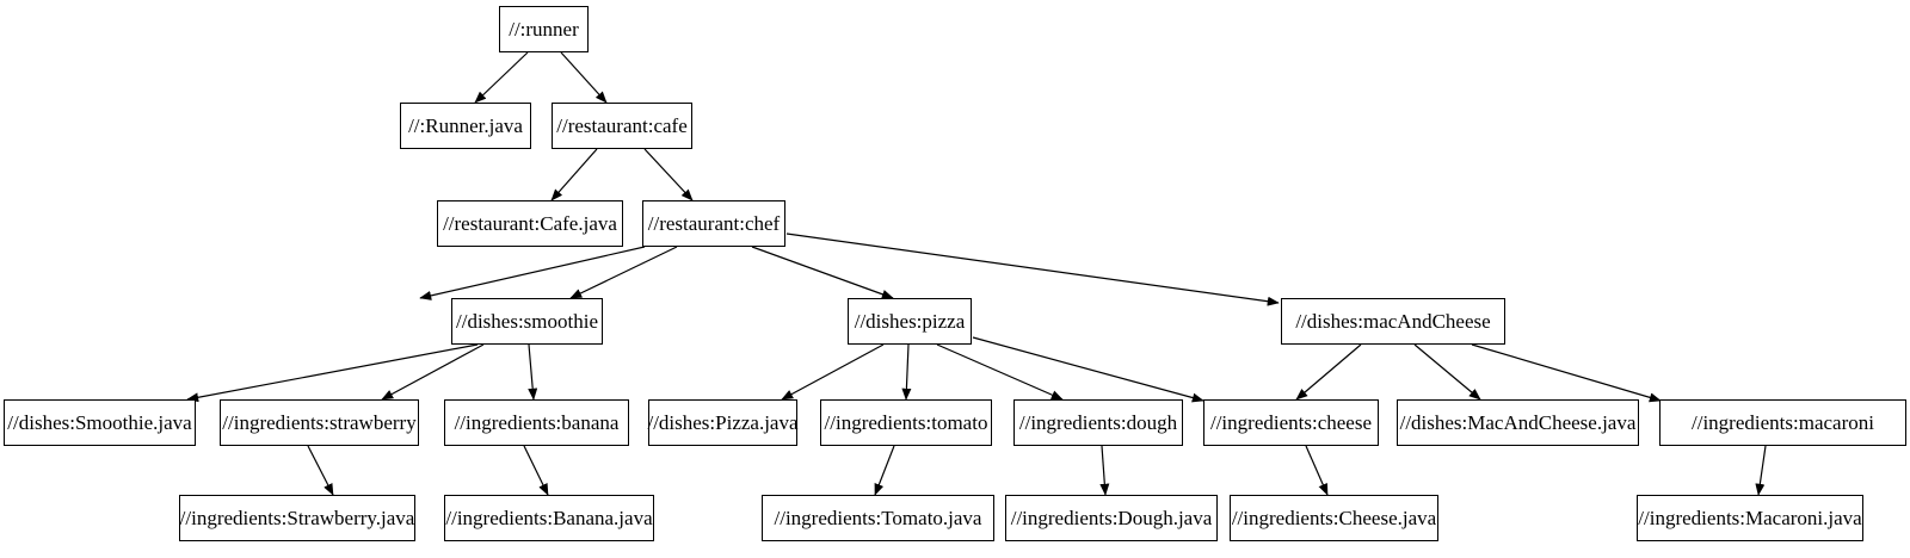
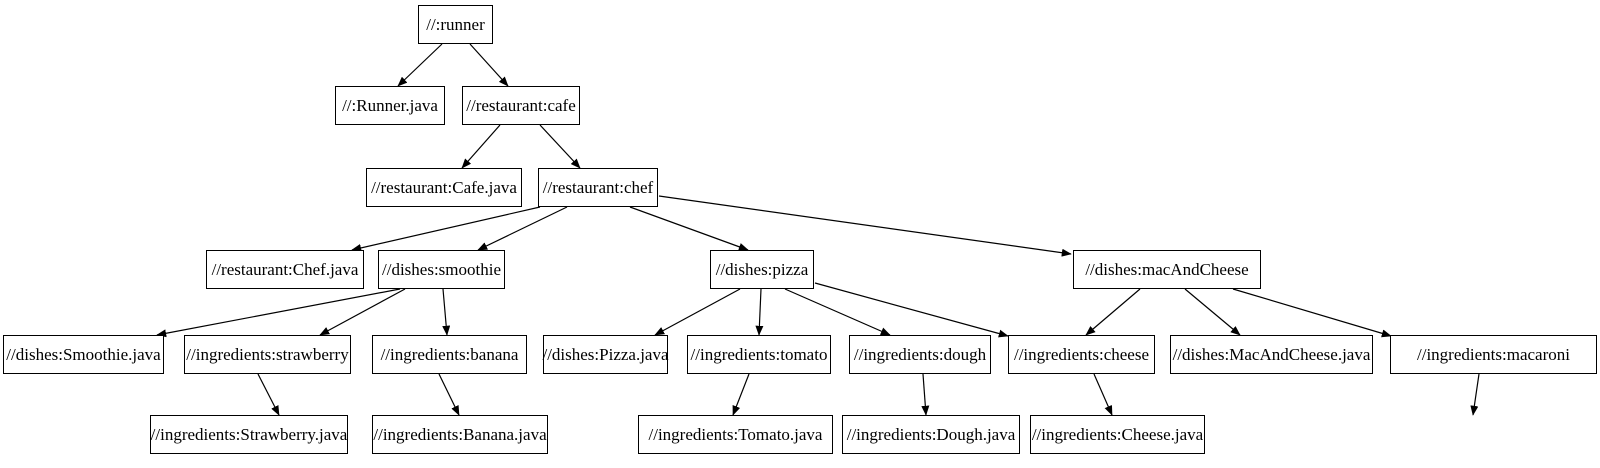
  //:runner
  //:Runner.java
  //restaurant:cafe
  //restaurant:Cafe.java
  //restaurant:chef
+ //restaurant:Chef.java
  //dishes:smoothie
  //dishes:pizza
  //dishes:macAndCheese
  //dishes:Smoothie.java
  //ingredients:strawberry
  //ingredients:banana
  //dishes:Pizza.java
  //ingredients:tomato
  //ingredients:dough
  //ingredients:cheese
  //dishes:MacAndCheese.java
  //ingredients:macaroni
  //ingredients:Strawberry.java
  //ingredients:Banana.java
  //ingredients:Tomato.java
  //ingredients:Dough.java
  //ingredients:Cheese.java
- //ingredients:Macaroni.java
